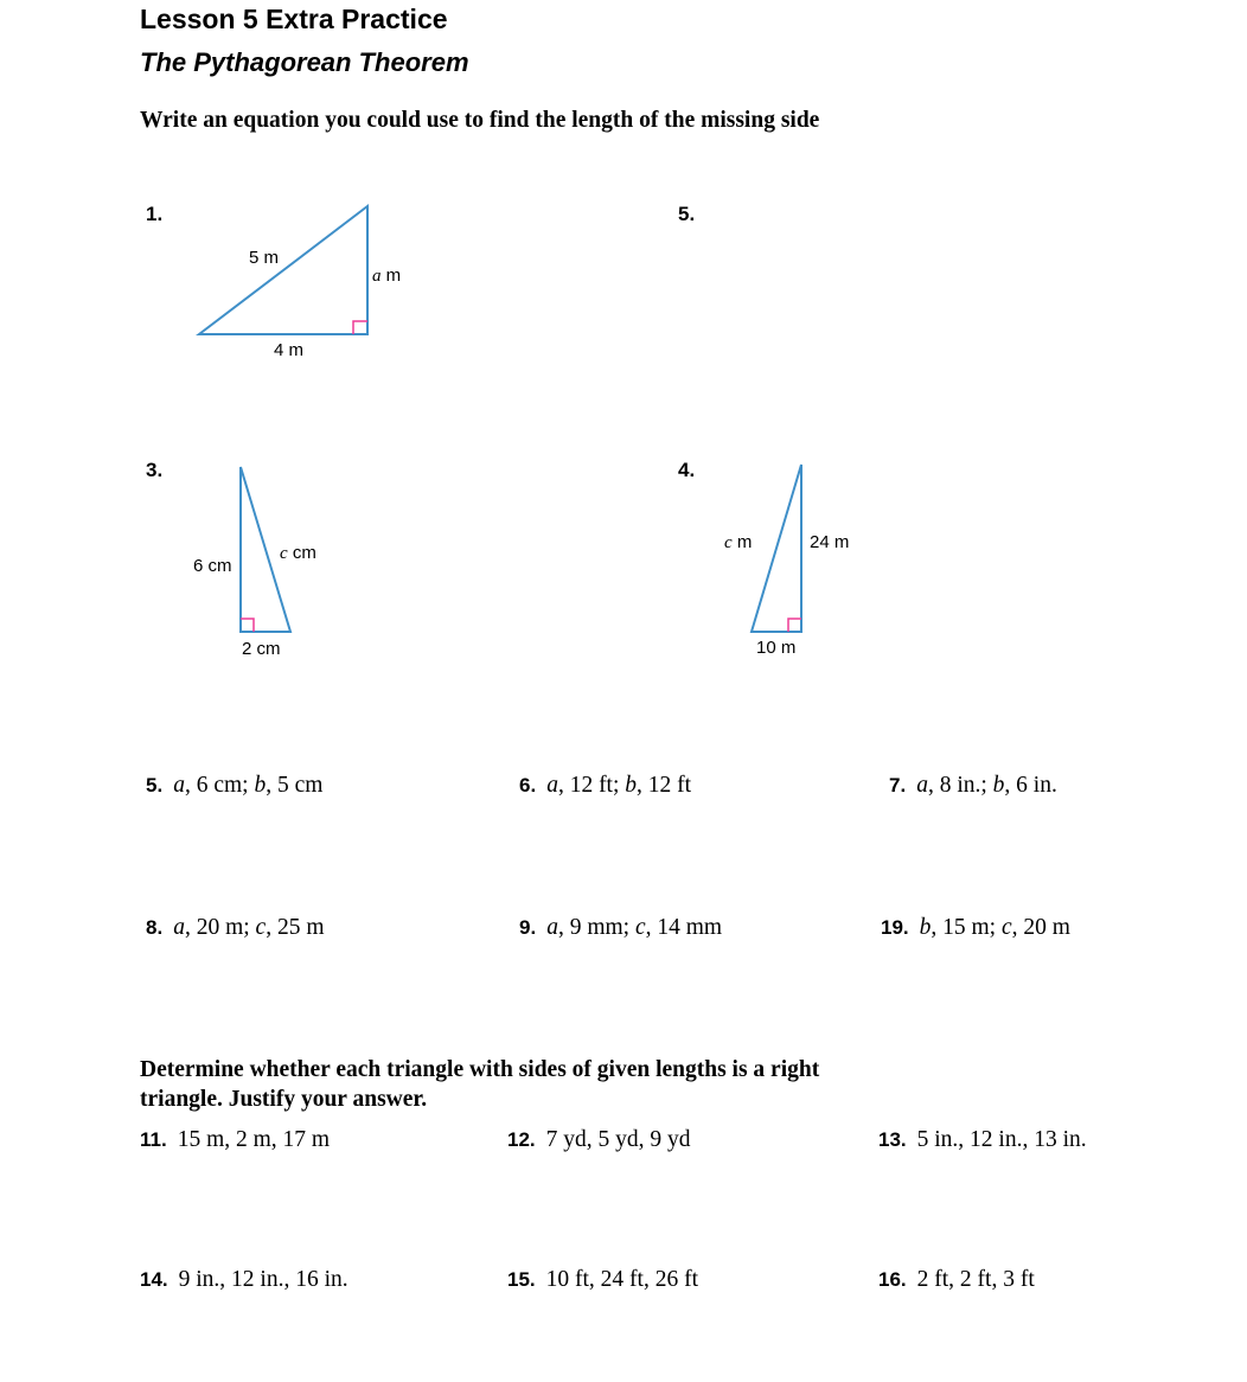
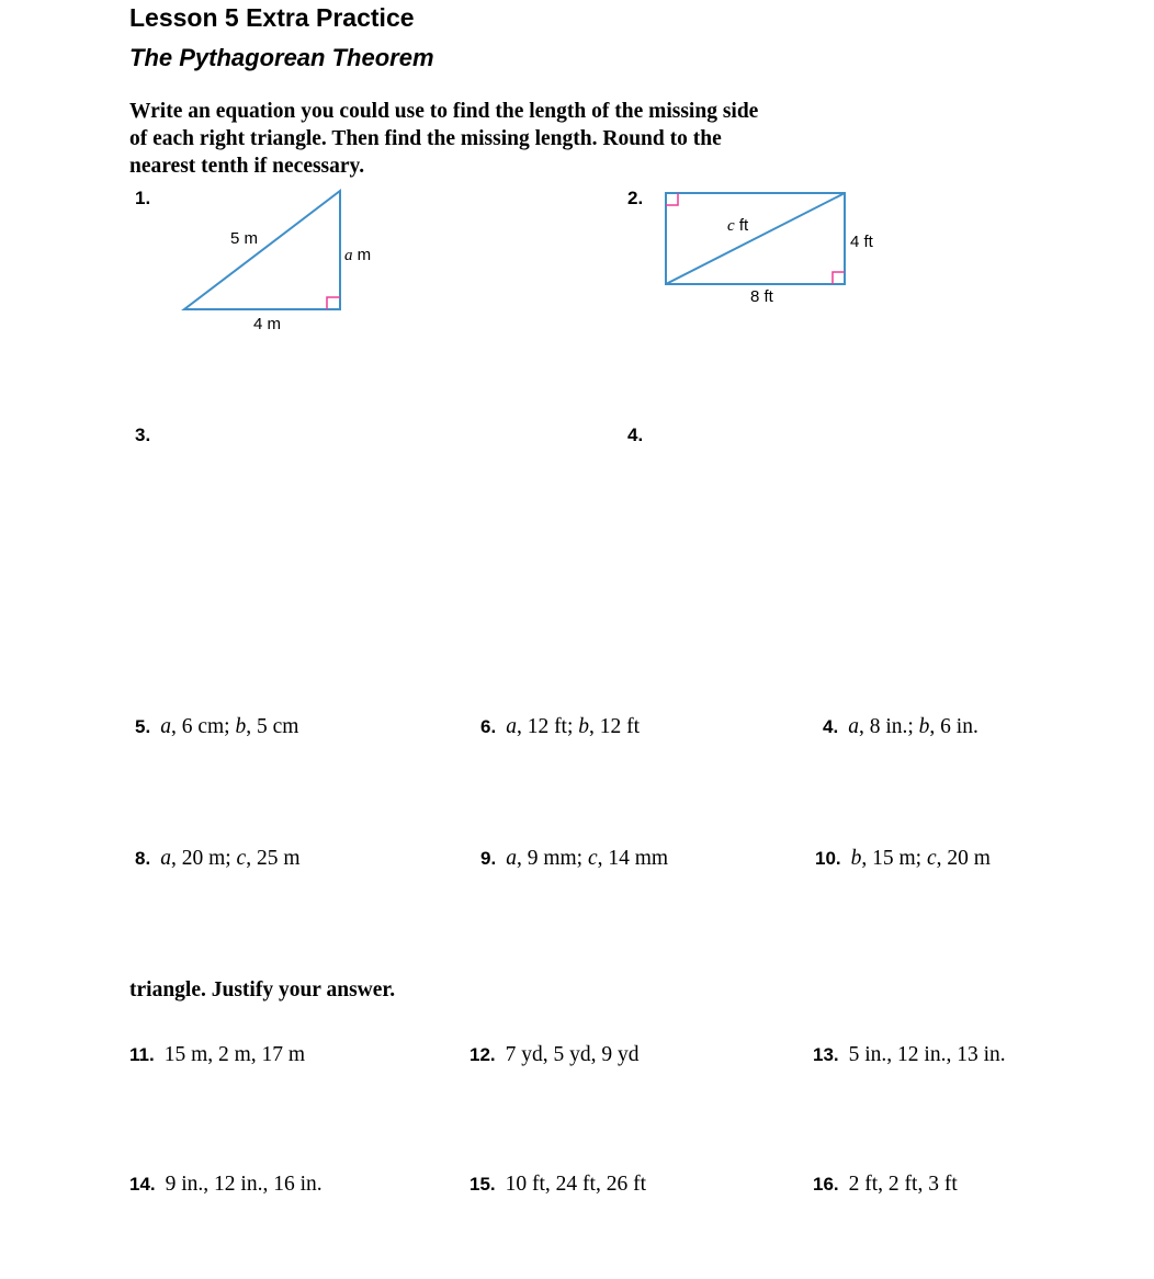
  Lesson 5 Extra Practice
  The Pythagorean Theorem
  Write an equation you could use to find the length of the missing side
+ of each right triangle. Then find the missing length. Round to the
+ nearest tenth if necessary.
  1.
  5 m
  a m
  4 m
- 5.
+ 2.
+ c ft
+ 4 ft
+ 8 ft
  3.
- 6 cm
- c cm
- 2 cm
  4.
- c m
- 24 m
- 10 m
  5. a, 6 cm; b, 5 cm
  6. a, 12 ft; b, 12 ft
- 7. a, 8 in.; b, 6 in.
+ 4. a, 8 in.; b, 6 in.
  8. a, 20 m; c, 25 m
  9. a, 9 mm; c, 14 mm
- 19. b, 15 m; c, 20 m
+ 10. b, 15 m; c, 20 m
- Determine whether each triangle with sides of given lengths is a right
  triangle. Justify your answer.
  11. 15 m, 2 m, 17 m
  12. 7 yd, 5 yd, 9 yd
  13. 5 in., 12 in., 13 in.
  14. 9 in., 12 in., 16 in.
  15. 10 ft, 24 ft, 26 ft
  16. 2 ft, 2 ft, 3 ft
